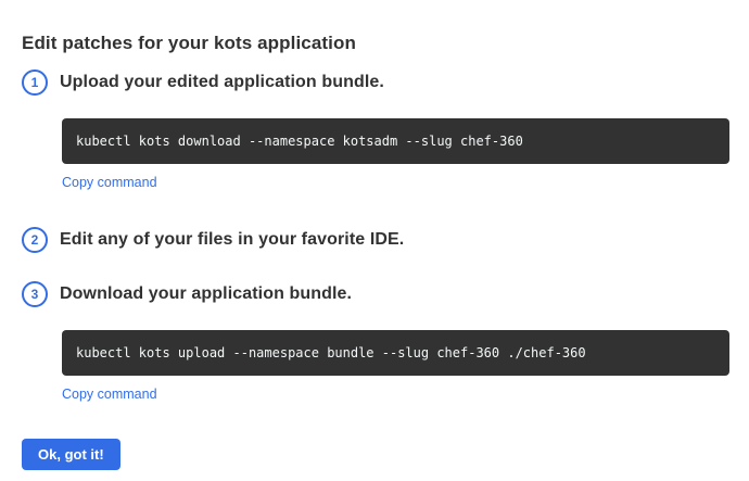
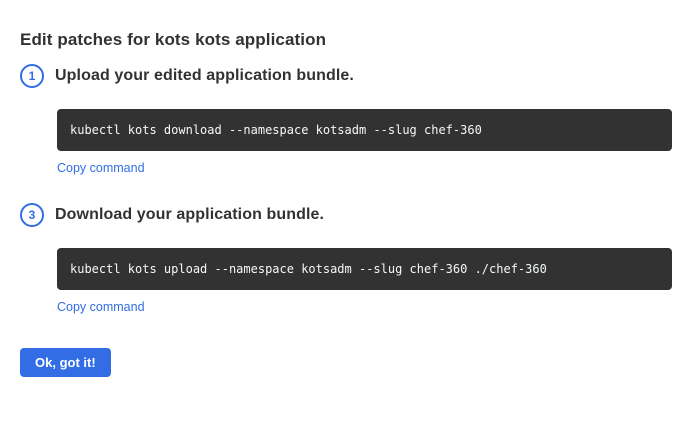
- Edit patches for your kots application
+ Edit patches for kots kots application
  1
  Upload your edited application bundle.
  kubectl kots download --namespace kotsadm --slug chef-360
  Copy command
- 2
- Edit any of your files in your favorite IDE.
  3
  Download your application bundle.
- kubectl kots upload --namespace bundle --slug chef-360 ./chef-360
+ kubectl kots upload --namespace kotsadm --slug chef-360 ./chef-360
  Copy command
  Ok, got it!
